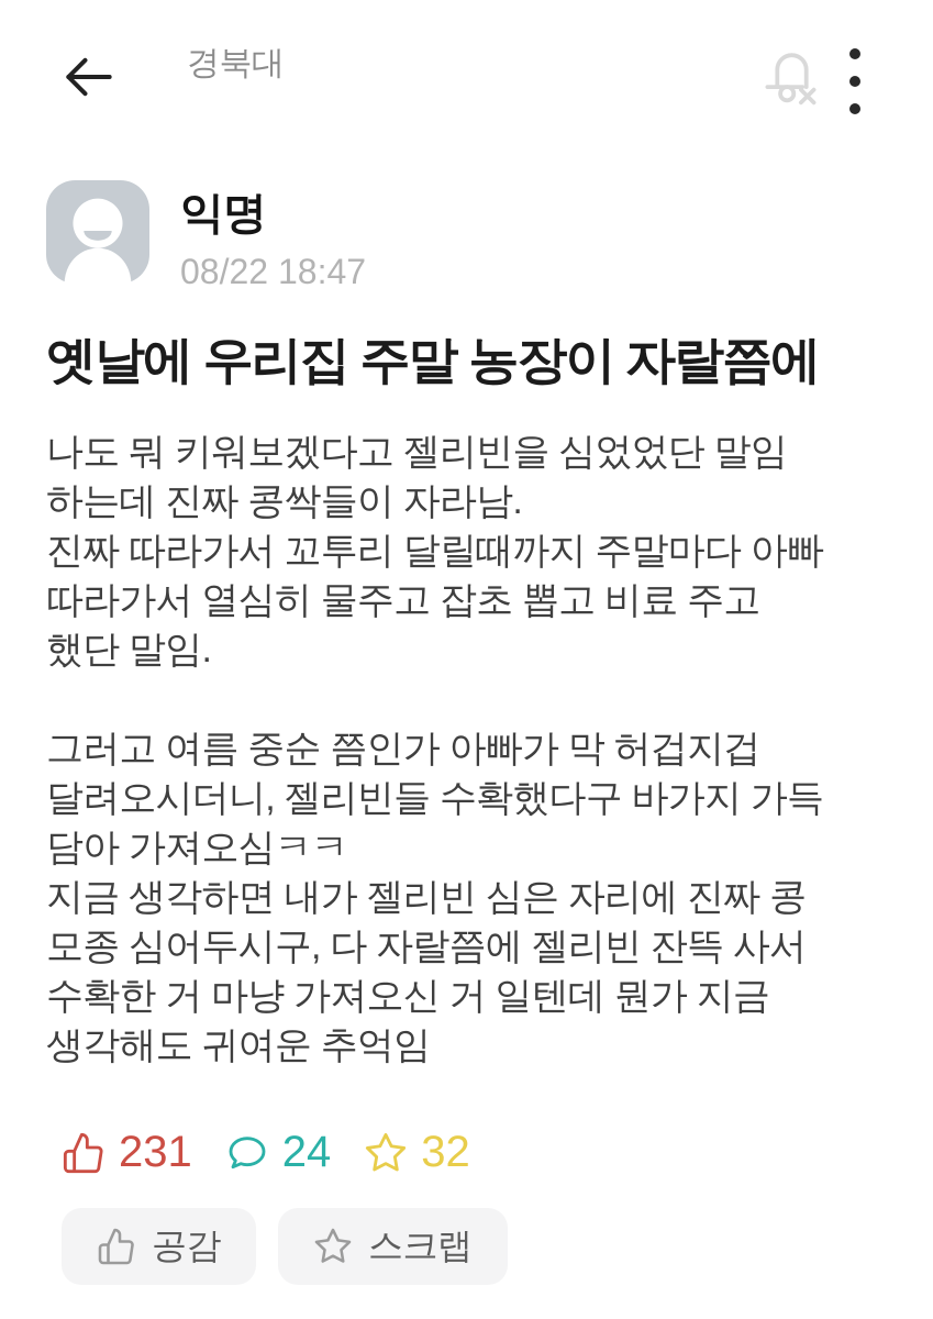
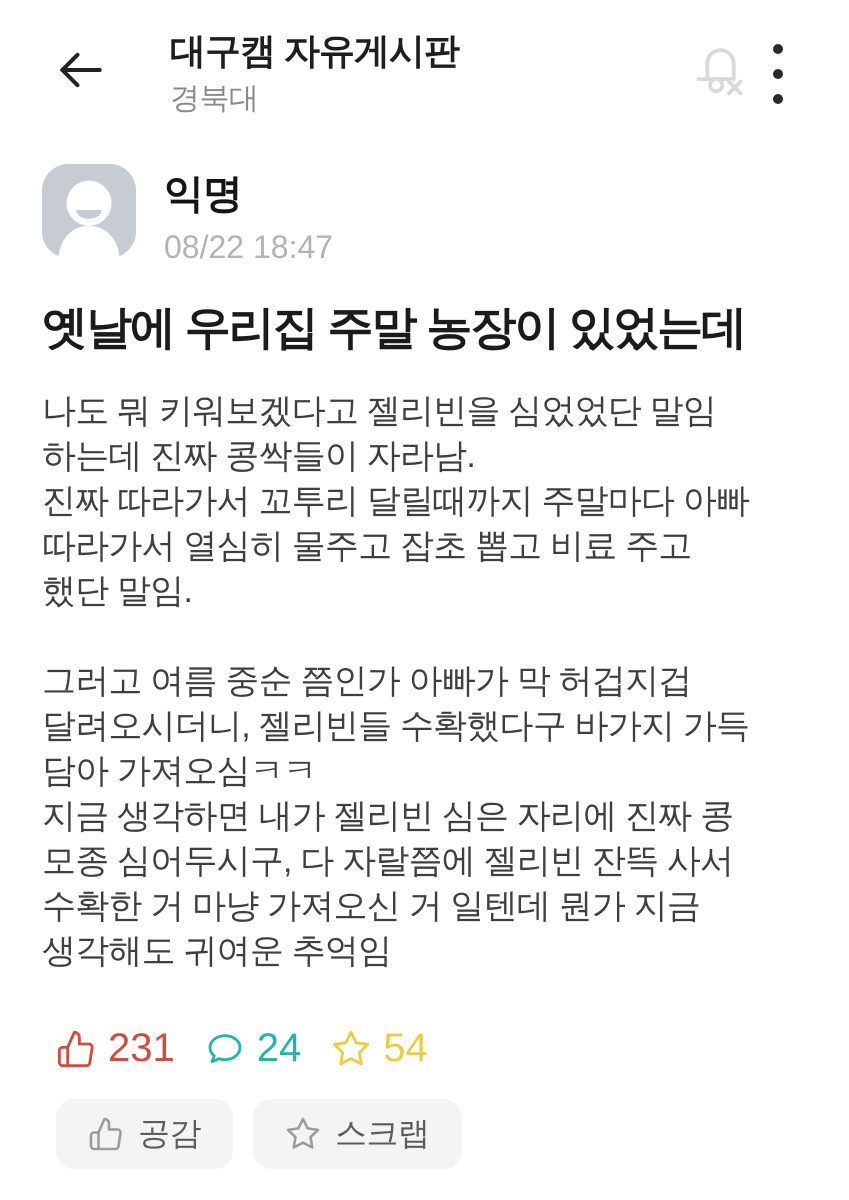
+ 대구캠 자유게시판
  경북대
  익명
  08/22 18:47
- 옛날에 우리집 주말 농장이 자랄쯤에
+ 옛날에 우리집 주말 농장이 있었는데
  나도 뭐 키워보겠다고 젤리빈을 심었었단 말임
  하는데 진짜 콩싹들이 자라남.
  진짜 따라가서 꼬투리 달릴때까지 주말마다 아빠
  따라가서 열심히 물주고 잡초 뽑고 비료 주고
  했단 말임.
  그러고 여름 중순 쯤인가 아빠가 막 허겁지겁
  달려오시더니, 젤리빈들 수확했다구 바가지 가득
  담아 가져오심ㅋㅋ
  지금 생각하면 내가 젤리빈 심은 자리에 진짜 콩
  모종 심어두시구, 다 자랄쯤에 젤리빈 잔뜩 사서
  수확한 거 마냥 가져오신 거 일텐데 뭔가 지금
  생각해도 귀여운 추억임
  231
  24
- 32
+ 54
  공감
  스크랩
